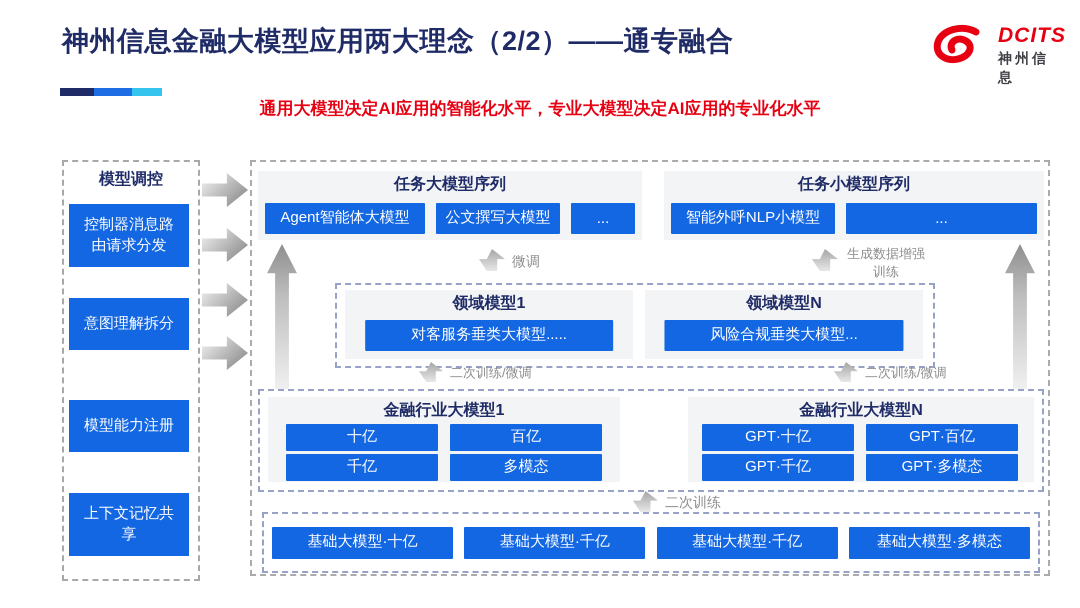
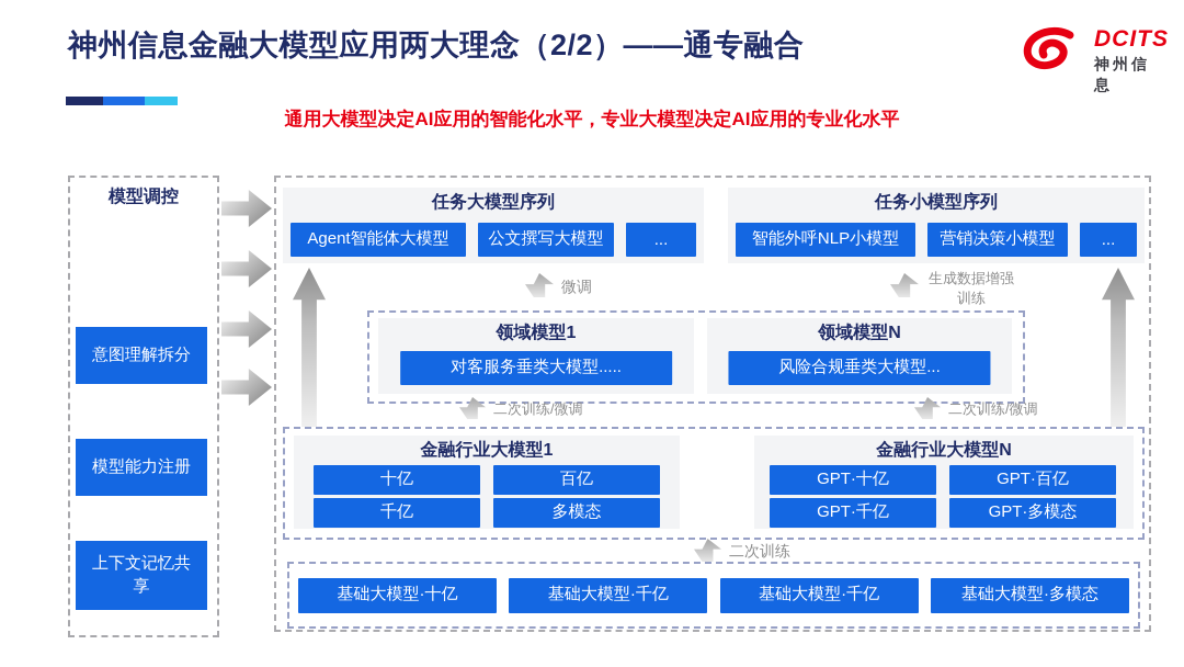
  神州信息金融大模型应用两大理念（2/2）——通专融合
  通用大模型决定AI应用的智能化水平，专业大模型决定AI应用的专业化水平
  DCITS
  神州信息
  模型调控
- 控制器消息路由请求分发
  意图理解拆分
  模型能力注册
  上下文记忆共享
  任务大模型序列
  Agent智能体大模型
  公文撰写大模型
  ...
  任务小模型序列
  智能外呼NLP小模型
+ 营销决策小模型
  ...
  微调
  生成数据增强训练
  领域模型1
  对客服务垂类大模型.....
  领域模型N
  风险合规垂类大模型...
  二次训练/微调
  二次训练/微调
  金融行业大模型1
  十亿
  百亿
  千亿
  多模态
  金融行业大模型N
  GPT·十亿
  GPT·百亿
  GPT·千亿
  GPT·多模态
  二次训练
  基础大模型·十亿
  基础大模型·千亿
  基础大模型·千亿
  基础大模型·多模态
